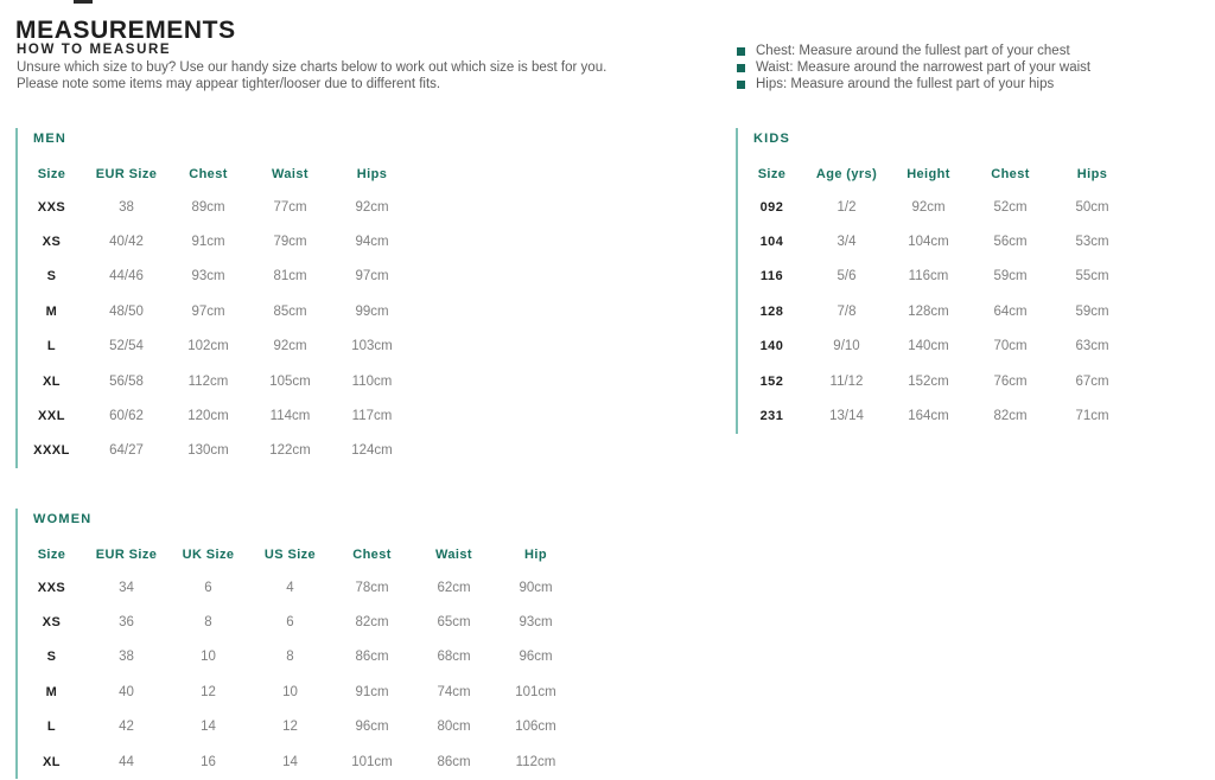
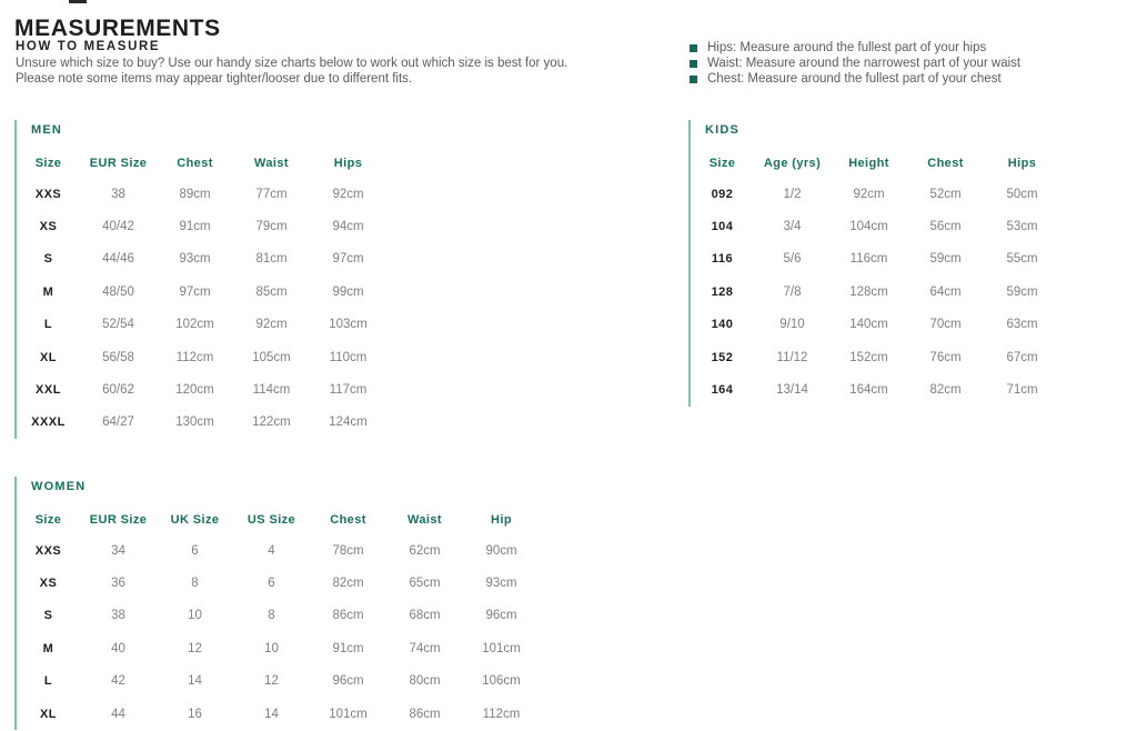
  MEASUREMENTS
  HOW TO MEASURE
  Unsure which size to buy? Use our handy size charts below to work out which size is best for you.
  Please note some items may appear tighter/looser due to different fits.
- Chest: Measure around the fullest part of your chest
+ Hips: Measure around the fullest part of your hips
  Waist: Measure around the narrowest part of your waist
- Hips: Measure around the fullest part of your hips
+ Chest: Measure around the fullest part of your chest
  MEN
  Size	EUR Size	Chest	Waist	Hips
  XXS	38	89cm	77cm	92cm
  XS	40/42	91cm	79cm	94cm
  S	44/46	93cm	81cm	97cm
  M	48/50	97cm	85cm	99cm
  L	52/54	102cm	92cm	103cm
  XL	56/58	112cm	105cm	110cm
  XXL	60/62	120cm	114cm	117cm
  XXXL	64/27	130cm	122cm	124cm
  KIDS
  Size	Age (yrs)	Height	Chest	Hips
  092	1/2	92cm	52cm	50cm
  104	3/4	104cm	56cm	53cm
  116	5/6	116cm	59cm	55cm
  128	7/8	128cm	64cm	59cm
  140	9/10	140cm	70cm	63cm
  152	11/12	152cm	76cm	67cm
- 231	13/14	164cm	82cm	71cm
+ 164	13/14	164cm	82cm	71cm
  WOMEN
  Size	EUR Size	UK Size	US Size	Chest	Waist	Hip
  XXS	34	6	4	78cm	62cm	90cm
  XS	36	8	6	82cm	65cm	93cm
  S	38	10	8	86cm	68cm	96cm
  M	40	12	10	91cm	74cm	101cm
  L	42	14	12	96cm	80cm	106cm
  XL	44	16	14	101cm	86cm	112cm
